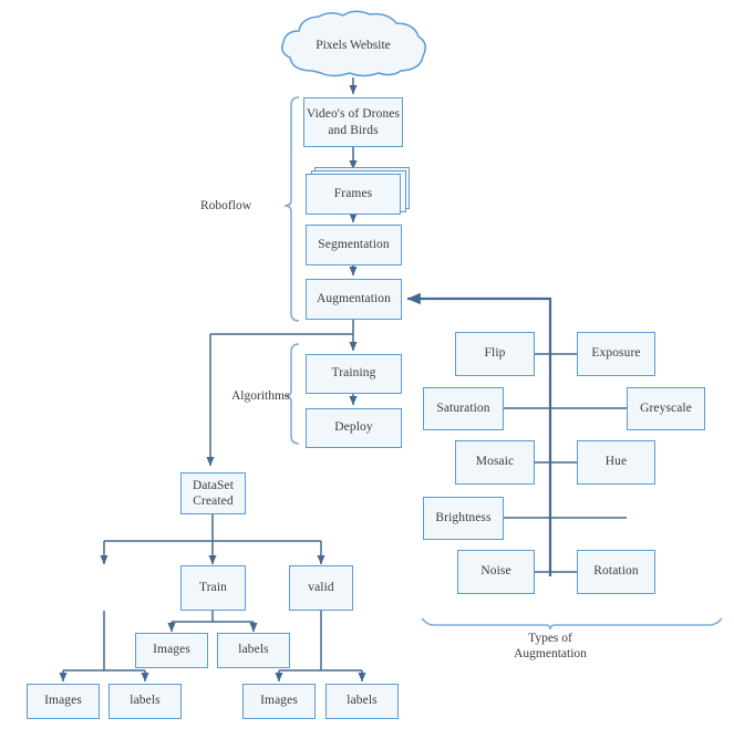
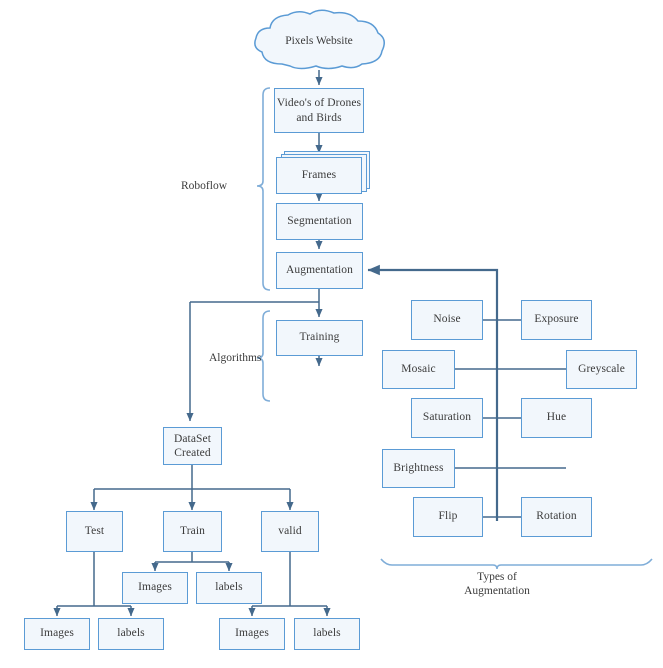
  Pixels Website
  Roboflow
  Video's of Drones
  and Birds
  Frames
  Segmentation
  Augmentation
  Algorithms
  Training
- Deploy
  DataSet
  Created
+ Test
  Train
  valid
  Images
  labels
  Images
  labels
  Images
  labels
- Flip
+ Noise
  Exposure
- Saturation
+ Mosaic
  Greyscale
- Mosaic
+ Saturation
  Hue
  Brightness
- Noise
+ Flip
  Rotation
  Types of
  Augmentation
